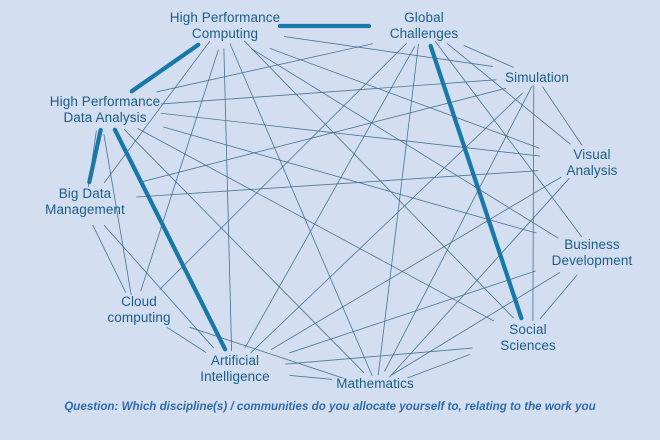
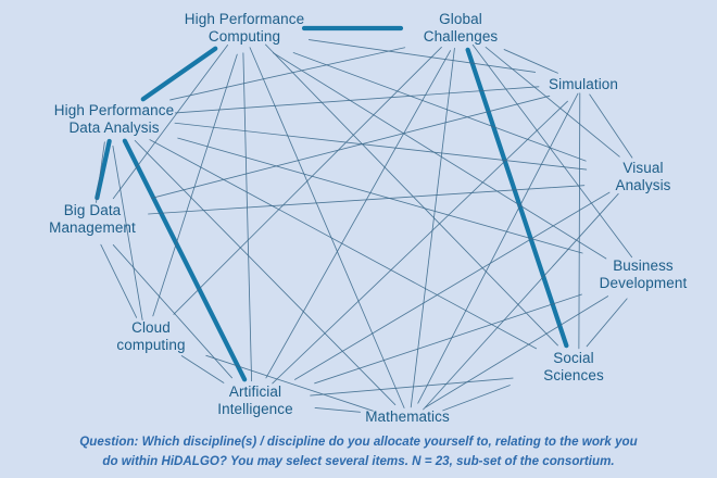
  High Performance
  Computing
  Global
  Challenges
  Simulation
  Visual
  Analysis
  Business
  Development
  Social
  Sciences
  Mathematics
  Artificial
  Intelligence
  Cloud
  computing
  Big Data
  Management
  High Performance
  Data Analysis
- Question: Which discipline(s) / communities do you allocate yourself to, relating to the work you
+ Question: Which discipline(s) / discipline do you allocate yourself to, relating to the work you
+ do within HiDALGO? You may select several items. N = 23, sub-set of the consortium.
